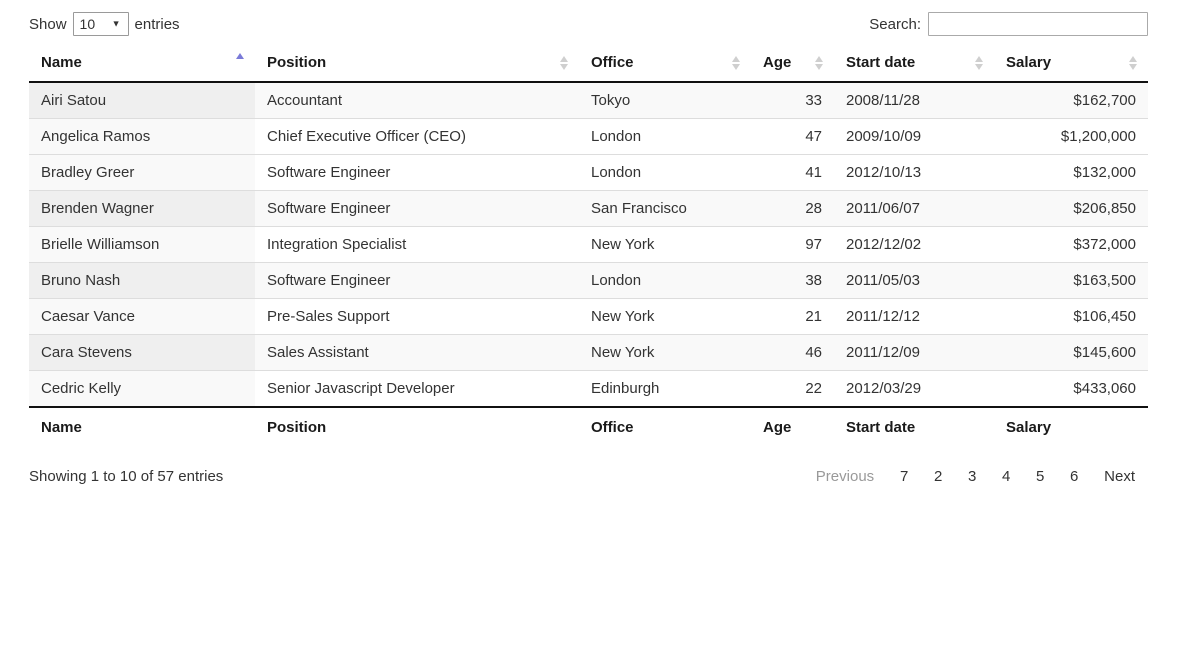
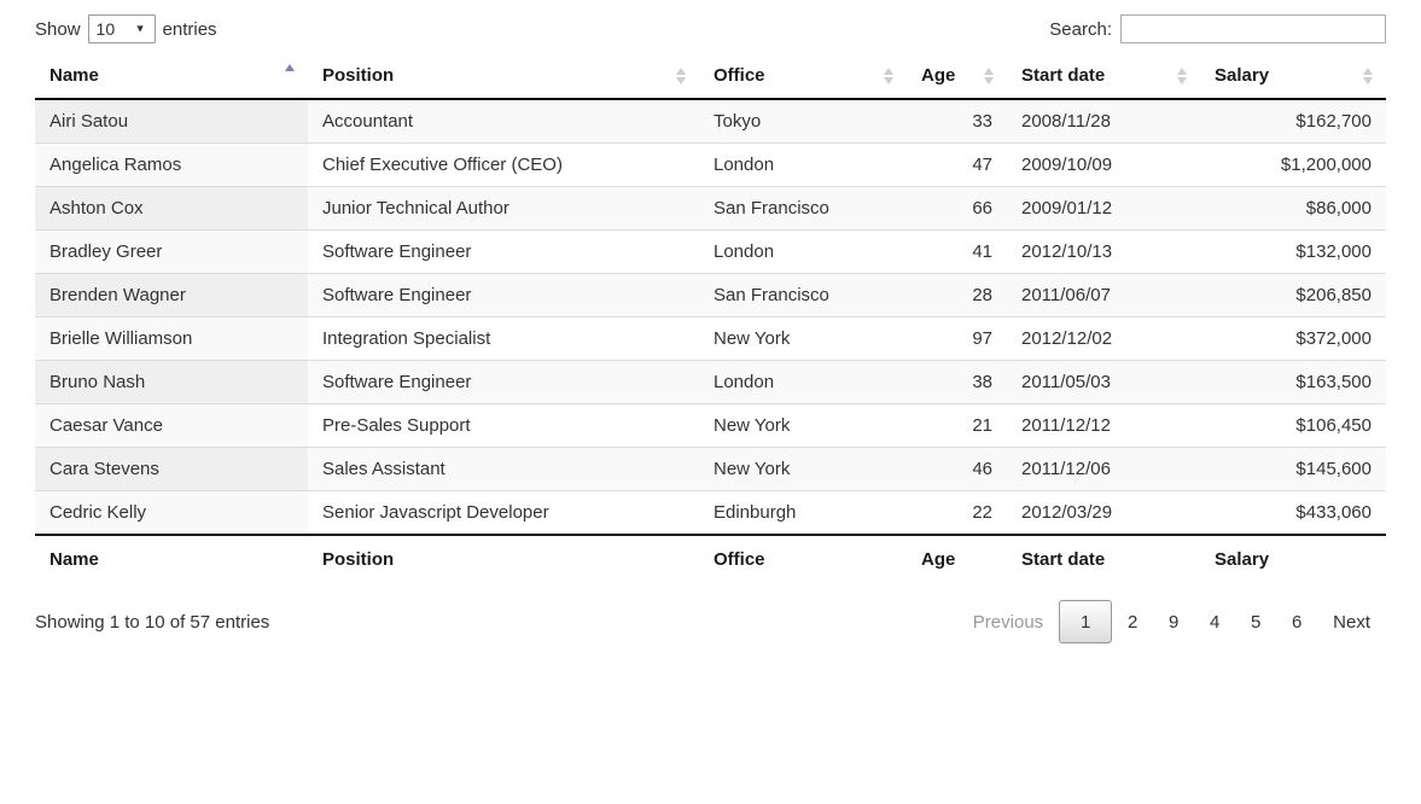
  Show
  10
  ▼
  entries
  Search:
  Name	Position	Office	Age	Start date	Salary
  Airi Satou	Accountant	Tokyo	33	2008/11/28	$162,700
  Angelica Ramos	Chief Executive Officer (CEO)	London	47	2009/10/09	$1,200,000
+ Ashton Cox	Junior Technical Author	San Francisco	66	2009/01/12	$86,000
  Bradley Greer	Software Engineer	London	41	2012/10/13	$132,000
  Brenden Wagner	Software Engineer	San Francisco	28	2011/06/07	$206,850
  Brielle Williamson	Integration Specialist	New York	97	2012/12/02	$372,000
  Bruno Nash	Software Engineer	London	38	2011/05/03	$163,500
  Caesar Vance	Pre-Sales Support	New York	21	2011/12/12	$106,450
- Cara Stevens	Sales Assistant	New York	46	2011/12/09	$145,600
+ Cara Stevens	Sales Assistant	New York	46	2011/12/06	$145,600
  Cedric Kelly	Senior Javascript Developer	Edinburgh	22	2012/03/29	$433,060
  Name	Position	Office	Age	Start date	Salary
  Showing 1 to 10 of 57 entries
  Previous
- 7
+ 1
  2
- 3
+ 9
  4
  5
  6
  Next
